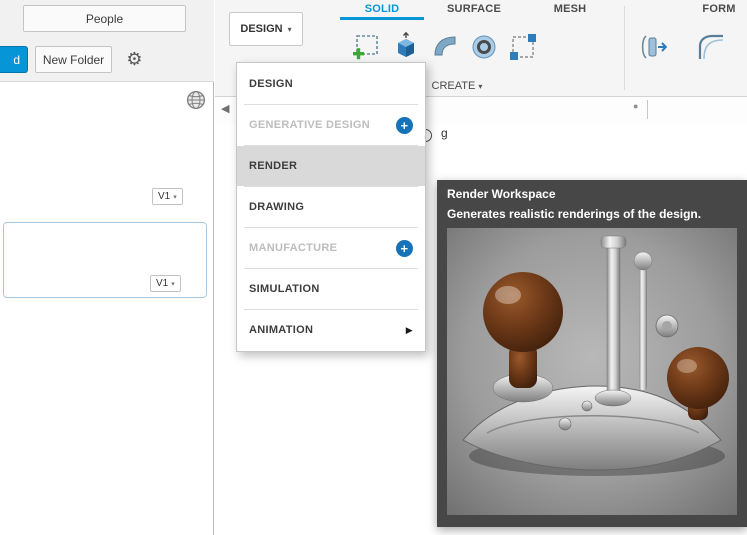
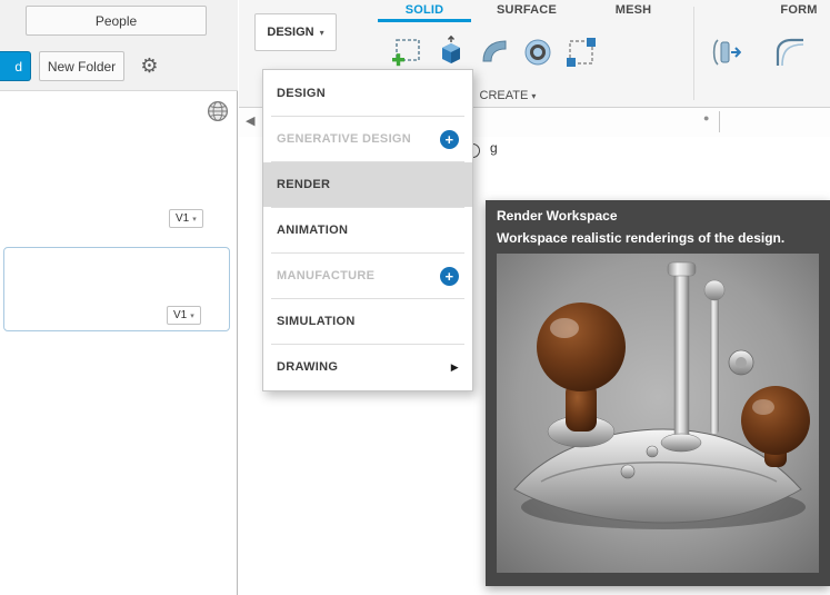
  People
  d
  New Folder
  ⚙
  V1
  V1
  SOLID
  SURFACE
  MESH
  FORM
  DESIGN
  ▾
  CREATE ▾
  ◀
  ●
  g
  DESIGN
  GENERATIVE DESIGN
  +
  RENDER
- DRAWING
+ ANIMATION
  MANUFACTURE
  +
  SIMULATION
- ANIMATION
+ DRAWING
  ▶
  Render Workspace
- Generates realistic renderings of the design.
+ Workspace realistic renderings of the design.
